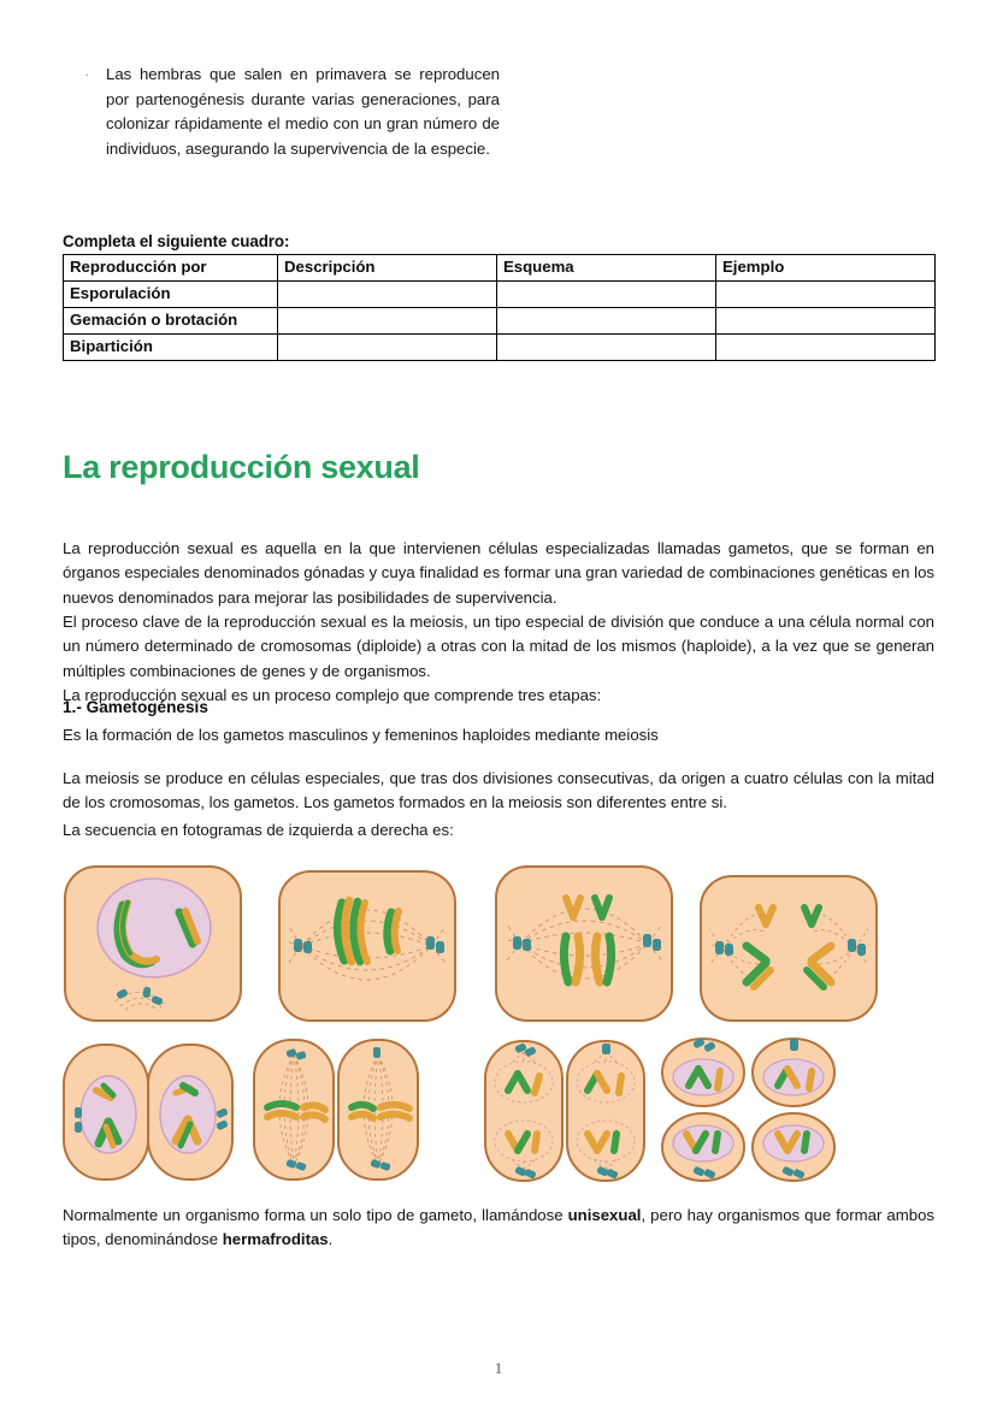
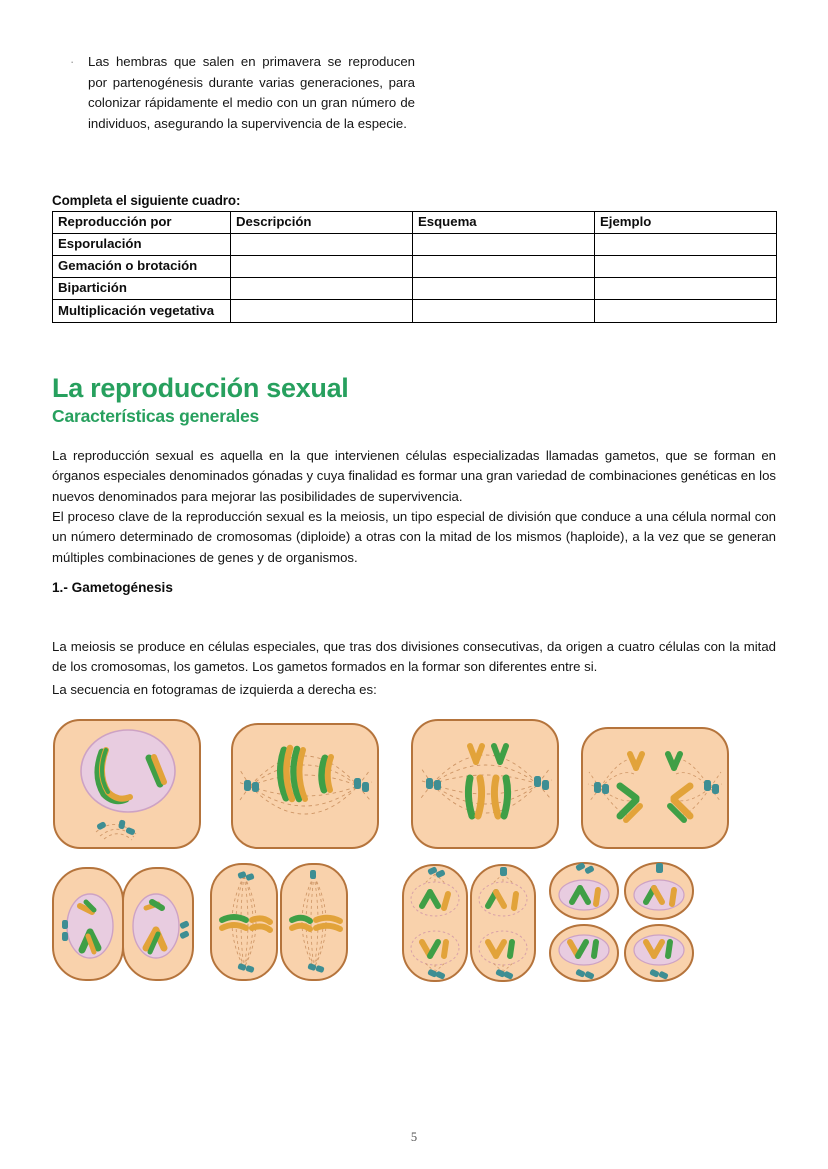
  ·
  Las hembras que salen en primavera se reproducen por partenogénesis durante varias generaciones, para colonizar rápidamente el medio con un gran número de individuos, asegurando la supervivencia de la especie.
  Completa el siguiente cuadro:
  Reproducción por	Descripción	Esquema	Ejemplo
  Esporulación
  Gemación o brotación
  Bipartición
+ Multiplicación vegetativa
  La reproducción sexual
+ Características generales
  La reproducción sexual es aquella en la que intervienen células especializadas llamadas gametos, que se forman en órganos especiales denominados gónadas y cuya finalidad es formar una gran variedad de combinaciones genéticas en los nuevos denominados para mejorar las posibilidades de supervivencia.
  El proceso clave de la reproducción sexual es la meiosis, un tipo especial de división que conduce a una célula normal con un número determinado de cromosomas (diploide) a otras con la mitad de los mismos (haploide), a la vez que se generan múltiples combinaciones de genes y de organismos.
- La reproducción sexual es un proceso complejo que comprende tres etapas:
  1.- Gametogénesis
- Es la formación de los gametos masculinos y femeninos haploides mediante meiosis
- La meiosis se produce en células especiales, que tras dos divisiones consecutivas, da origen a cuatro células con la mitad de los cromosomas, los gametos. Los gametos formados en la meiosis son diferentes entre si.
+ La meiosis se produce en células especiales, que tras dos divisiones consecutivas, da origen a cuatro células con la mitad de los cromosomas, los gametos. Los gametos formados en la formar son diferentes entre si.
  La secuencia en fotogramas de izquierda a derecha es:
- Normalmente un organismo forma un solo tipo de gameto, llamándose unisexual, pero hay organismos que formar ambos tipos, denominándose hermafroditas.
- 1
+ 5
